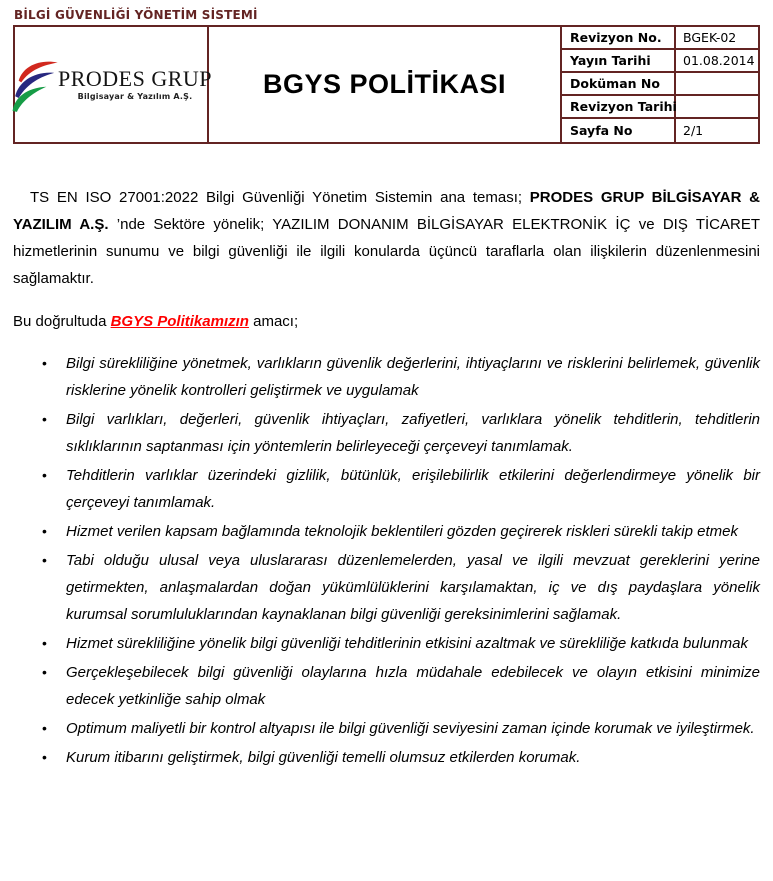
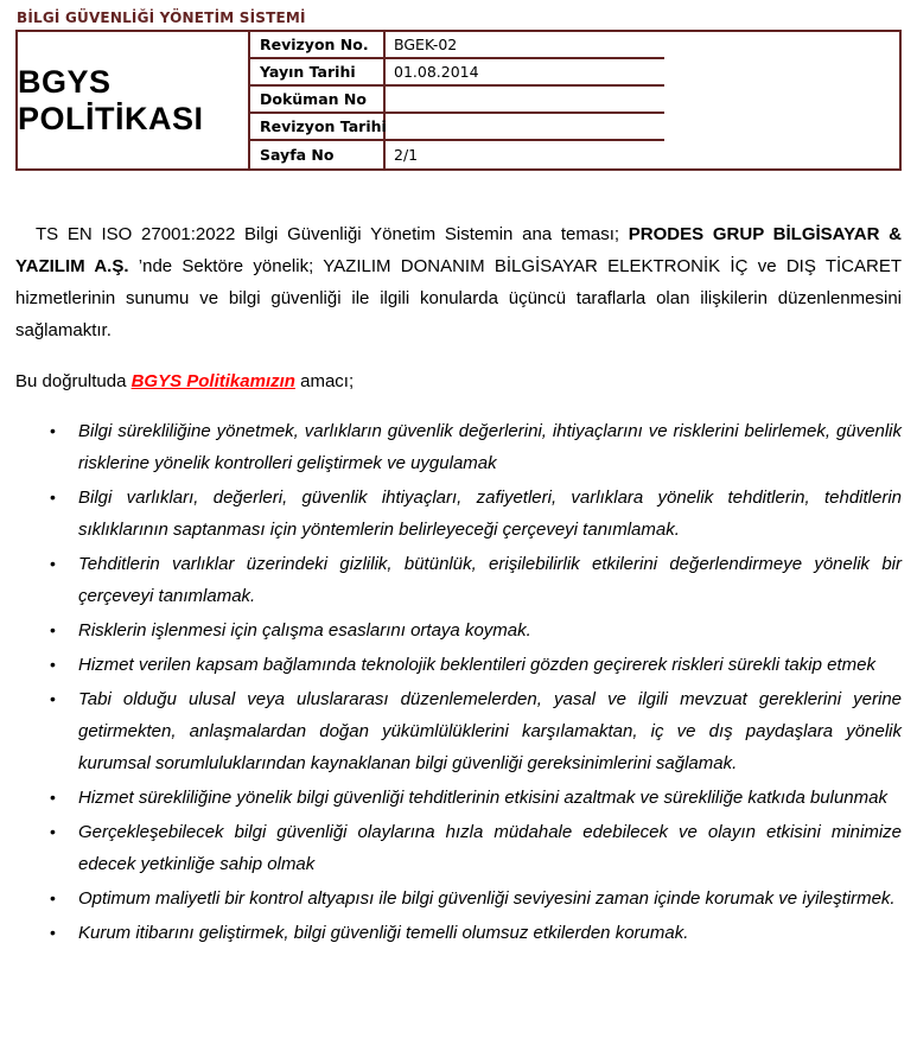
  BİLGİ GÜVENLİĞİ YÖNETİM SİSTEMİ
- PRODES GRUP
- Bilgisayar & Yazılım A.Ş.
  BGYS POLİTİKASI
  Revizyon No.
  BGEK-02
  Yayın Tarihi
  01.08.2014
  Doküman No
  Revizyon Tarihi
  Sayfa No
  2/1
  TS EN ISO 27001:2022 Bilgi Güvenliği Yönetim Sistemin ana teması; PRODES GRUP BİLGİSAYAR & YAZILIM A.Ş. ’nde Sektöre yönelik; YAZILIM DONANIM BİLGİSAYAR ELEKTRONİK İÇ ve DIŞ TİCARET hizmetlerinin sunumu ve bilgi güvenliği ile ilgili konularda üçüncü taraflarla olan ilişkilerin düzenlenmesini sağlamaktır.
  Bu doğrultuda BGYS Politikamızın amacı;
  Bilgi sürekliliğine yönetmek, varlıkların güvenlik değerlerini, ihtiyaçlarını ve risklerini belirlemek, güvenlik risklerine yönelik kontrolleri geliştirmek ve uygulamak
  Bilgi varlıkları, değerleri, güvenlik ihtiyaçları, zafiyetleri, varlıklara yönelik tehditlerin, tehditlerin sıklıklarının saptanması için yöntemlerin belirleyeceği çerçeveyi tanımlamak.
  Tehditlerin varlıklar üzerindeki gizlilik, bütünlük, erişilebilirlik etkilerini değerlendirmeye yönelik bir çerçeveyi tanımlamak.
+ Risklerin işlenmesi için çalışma esaslarını ortaya koymak.
  Hizmet verilen kapsam bağlamında teknolojik beklentileri gözden geçirerek riskleri sürekli takip etmek
  Tabi olduğu ulusal veya uluslararası düzenlemelerden, yasal ve ilgili mevzuat gereklerini yerine getirmekten, anlaşmalardan doğan yükümlülüklerini karşılamaktan, iç ve dış paydaşlara yönelik kurumsal sorumluluklarından kaynaklanan bilgi güvenliği gereksinimlerini sağlamak.
  Hizmet sürekliliğine yönelik bilgi güvenliği tehditlerinin etkisini azaltmak ve sürekliliğe katkıda bulunmak
  Gerçekleşebilecek bilgi güvenliği olaylarına hızla müdahale edebilecek ve olayın etkisini minimize edecek yetkinliğe sahip olmak
  Optimum maliyetli bir kontrol altyapısı ile bilgi güvenliği seviyesini zaman içinde korumak ve iyileştirmek.
  Kurum itibarını geliştirmek, bilgi güvenliği temelli olumsuz etkilerden korumak.
